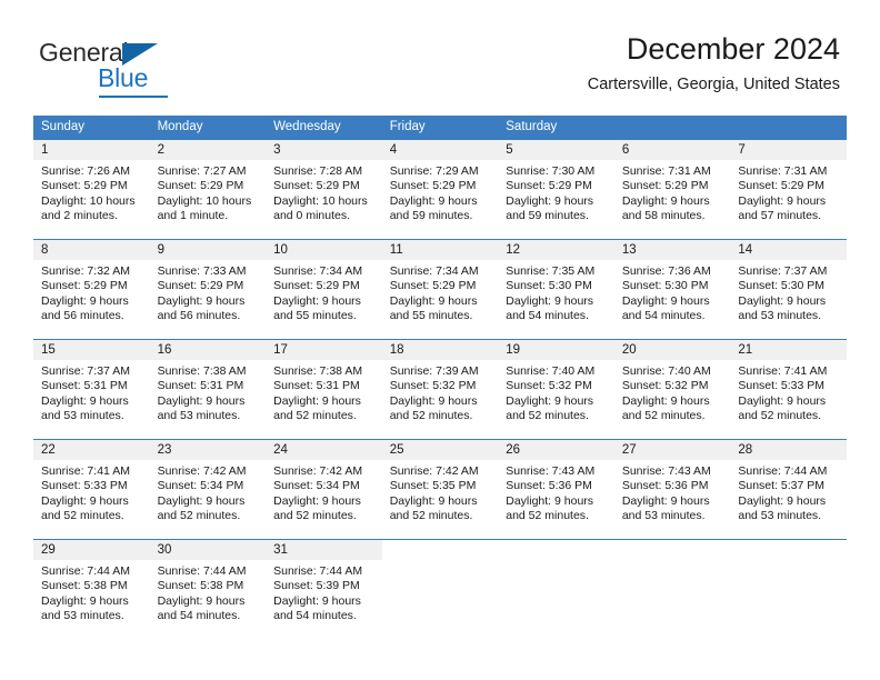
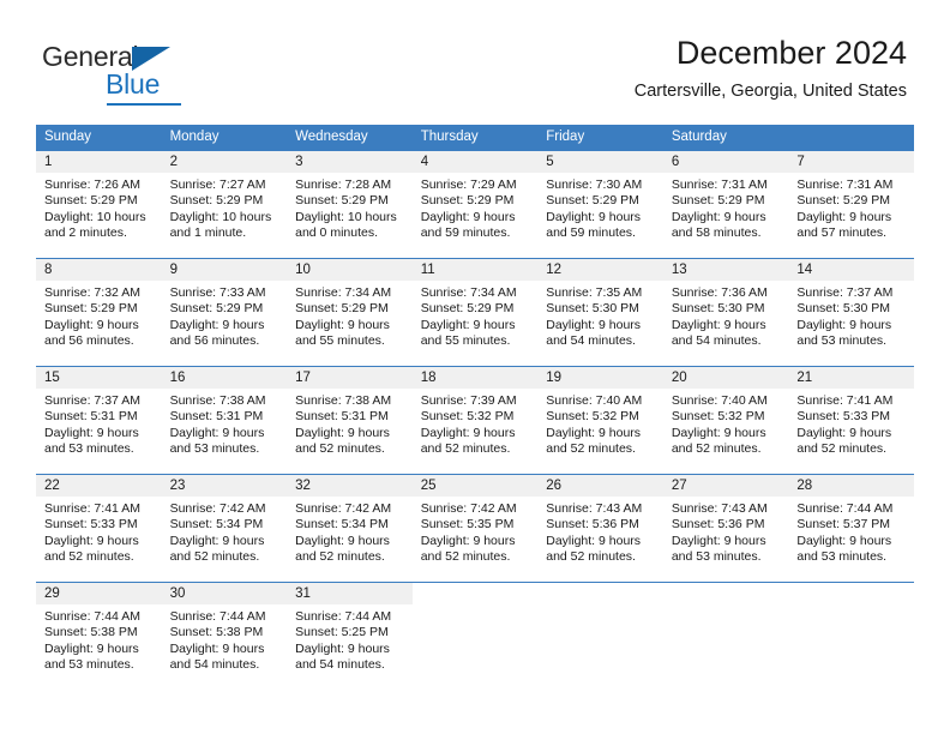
  General
  Blue
  December 2024
  Cartersville, Georgia, United States
  Sunday
  Monday
  Wednesday
+ Thursday
  Friday
  Saturday
  1
  Sunrise: 7:26 AM
  Sunset: 5:29 PM
  Daylight: 10 hours
  and 2 minutes.
  2
  Sunrise: 7:27 AM
  Sunset: 5:29 PM
  Daylight: 10 hours
  and 1 minute.
  3
  Sunrise: 7:28 AM
  Sunset: 5:29 PM
  Daylight: 10 hours
  and 0 minutes.
  4
  Sunrise: 7:29 AM
  Sunset: 5:29 PM
  Daylight: 9 hours
  and 59 minutes.
  5
  Sunrise: 7:30 AM
  Sunset: 5:29 PM
  Daylight: 9 hours
  and 59 minutes.
  6
  Sunrise: 7:31 AM
  Sunset: 5:29 PM
  Daylight: 9 hours
  and 58 minutes.
  7
  Sunrise: 7:31 AM
  Sunset: 5:29 PM
  Daylight: 9 hours
  and 57 minutes.
  8
  Sunrise: 7:32 AM
  Sunset: 5:29 PM
  Daylight: 9 hours
  and 56 minutes.
  9
  Sunrise: 7:33 AM
  Sunset: 5:29 PM
  Daylight: 9 hours
  and 56 minutes.
  10
  Sunrise: 7:34 AM
  Sunset: 5:29 PM
  Daylight: 9 hours
  and 55 minutes.
  11
  Sunrise: 7:34 AM
  Sunset: 5:29 PM
  Daylight: 9 hours
  and 55 minutes.
  12
  Sunrise: 7:35 AM
  Sunset: 5:30 PM
  Daylight: 9 hours
  and 54 minutes.
  13
  Sunrise: 7:36 AM
  Sunset: 5:30 PM
  Daylight: 9 hours
  and 54 minutes.
  14
  Sunrise: 7:37 AM
  Sunset: 5:30 PM
  Daylight: 9 hours
  and 53 minutes.
  15
  Sunrise: 7:37 AM
  Sunset: 5:31 PM
  Daylight: 9 hours
  and 53 minutes.
  16
  Sunrise: 7:38 AM
  Sunset: 5:31 PM
  Daylight: 9 hours
  and 53 minutes.
  17
  Sunrise: 7:38 AM
  Sunset: 5:31 PM
  Daylight: 9 hours
  and 52 minutes.
  18
  Sunrise: 7:39 AM
  Sunset: 5:32 PM
  Daylight: 9 hours
  and 52 minutes.
  19
  Sunrise: 7:40 AM
  Sunset: 5:32 PM
  Daylight: 9 hours
  and 52 minutes.
  20
  Sunrise: 7:40 AM
  Sunset: 5:32 PM
  Daylight: 9 hours
  and 52 minutes.
  21
  Sunrise: 7:41 AM
  Sunset: 5:33 PM
  Daylight: 9 hours
  and 52 minutes.
  22
  Sunrise: 7:41 AM
  Sunset: 5:33 PM
  Daylight: 9 hours
  and 52 minutes.
  23
  Sunrise: 7:42 AM
  Sunset: 5:34 PM
  Daylight: 9 hours
  and 52 minutes.
- 24
+ 32
  Sunrise: 7:42 AM
  Sunset: 5:34 PM
  Daylight: 9 hours
  and 52 minutes.
  25
  Sunrise: 7:42 AM
  Sunset: 5:35 PM
  Daylight: 9 hours
  and 52 minutes.
  26
  Sunrise: 7:43 AM
  Sunset: 5:36 PM
  Daylight: 9 hours
  and 52 minutes.
  27
  Sunrise: 7:43 AM
  Sunset: 5:36 PM
  Daylight: 9 hours
  and 53 minutes.
  28
  Sunrise: 7:44 AM
  Sunset: 5:37 PM
  Daylight: 9 hours
  and 53 minutes.
  29
  Sunrise: 7:44 AM
  Sunset: 5:38 PM
  Daylight: 9 hours
  and 53 minutes.
  30
  Sunrise: 7:44 AM
  Sunset: 5:38 PM
  Daylight: 9 hours
  and 54 minutes.
  31
  Sunrise: 7:44 AM
- Sunset: 5:39 PM
+ Sunset: 5:25 PM
  Daylight: 9 hours
  and 54 minutes.
